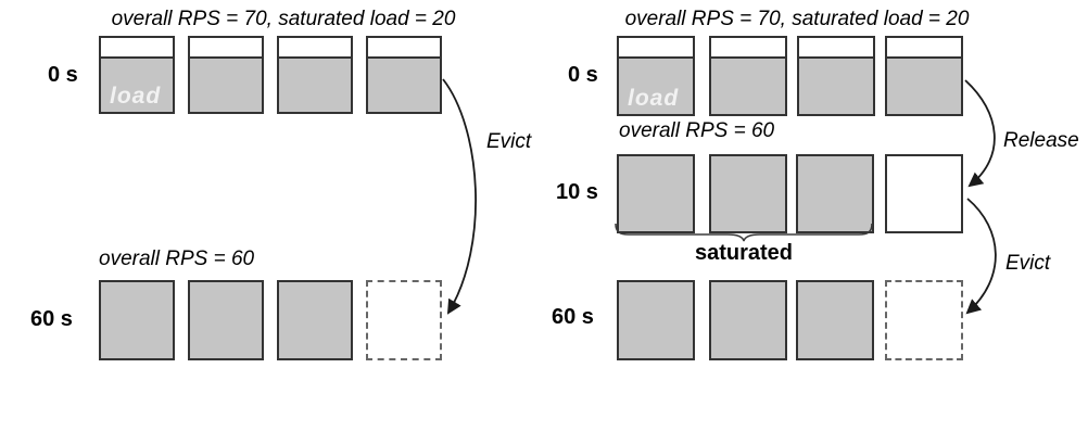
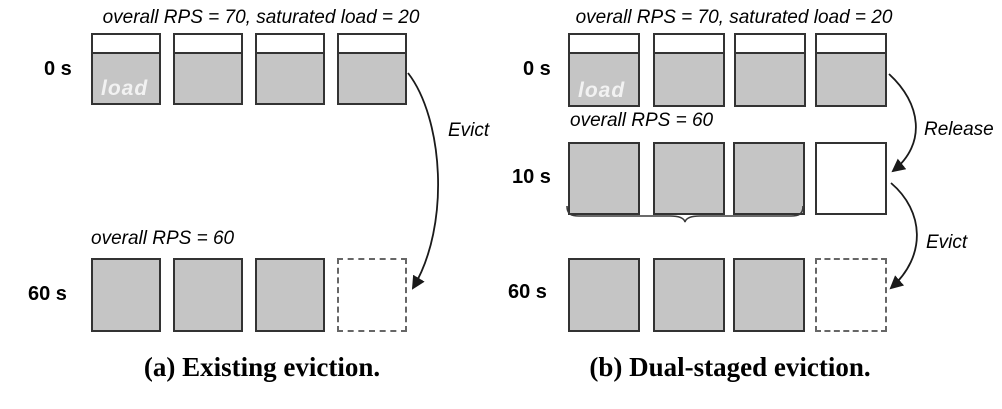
  overall RPS = 70, saturated load = 20
  0 s
  load
  Evict
  overall RPS = 60
  60 s
+ (a) Existing eviction.
  overall RPS = 70, saturated load = 20
  0 s
  load
  Release
  overall RPS = 60
  10 s
- saturated
  Evict
  60 s
+ (b) Dual-staged eviction.
